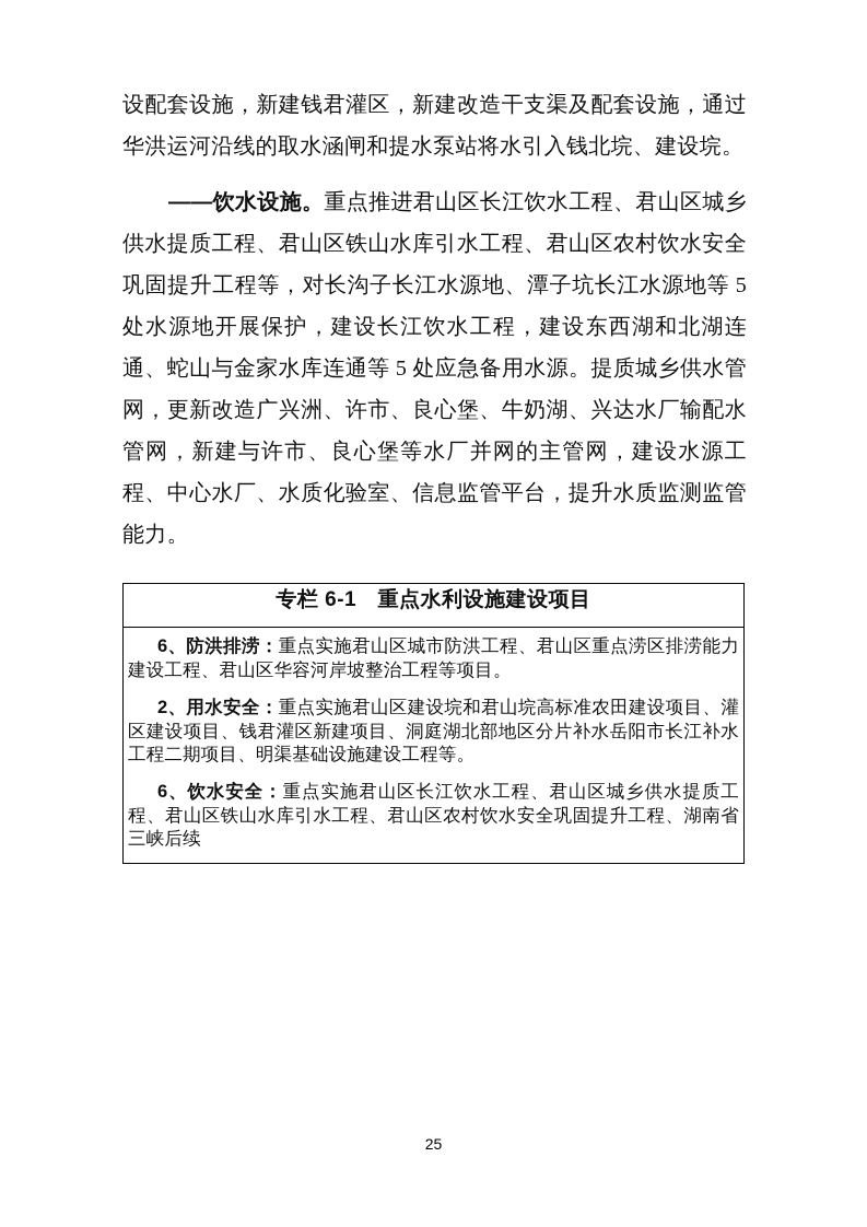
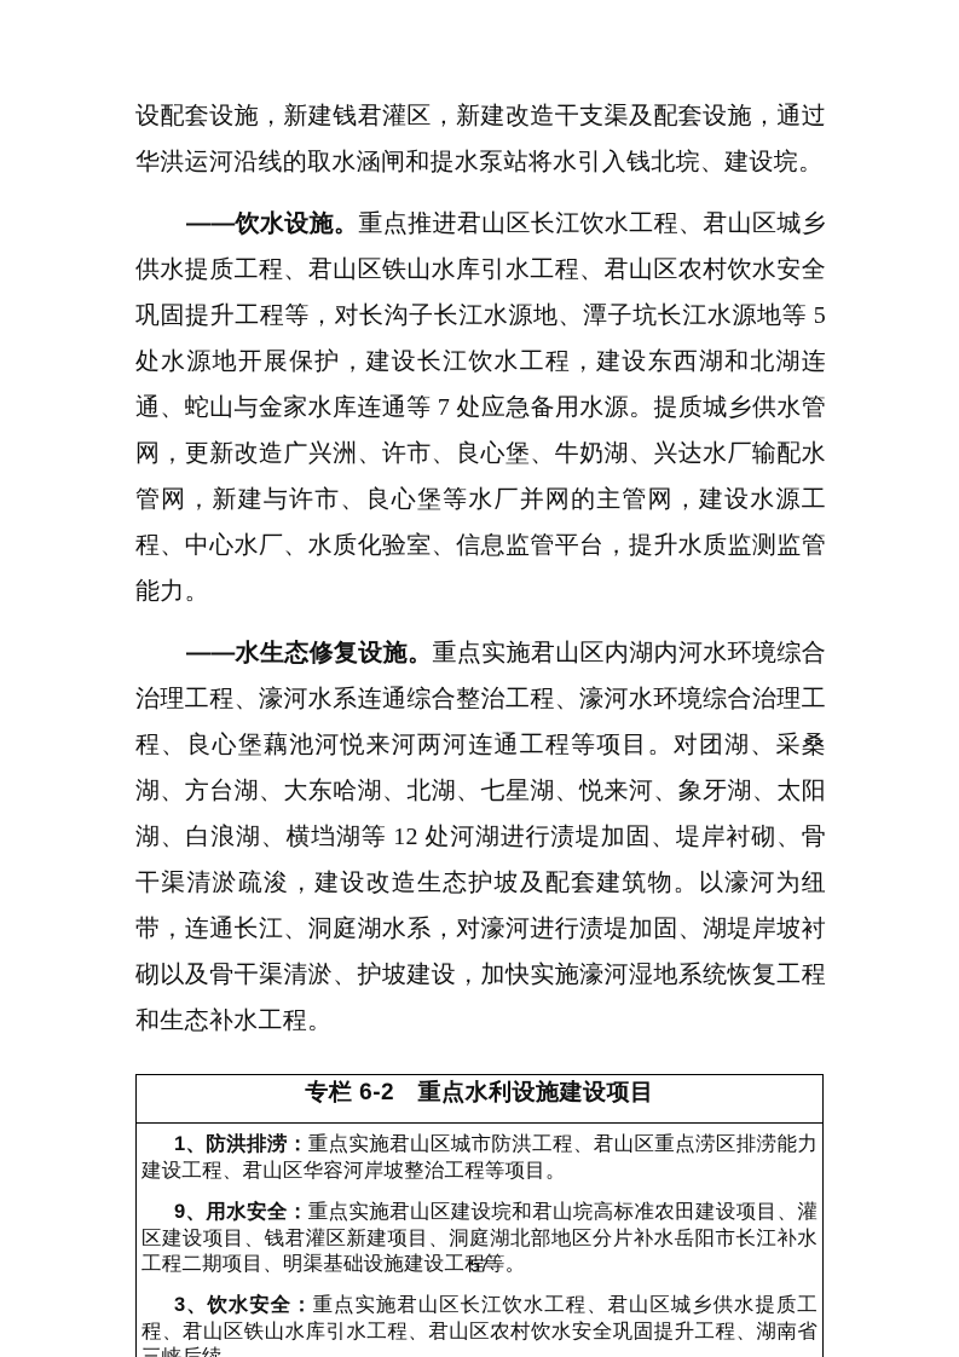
  设配套设施，新建钱君灌区，新建改造干支渠及配套设施，通过华洪运河沿线的取水涵闸和提水泵站将水引入钱北垸、建设垸。
- ——饮水设施。重点推进君山区长江饮水工程、君山区城乡供水提质工程、君山区铁山水库引水工程、君山区农村饮水安全巩固提升工程等，对长沟子长江水源地、潭子坑长江水源地等 5 处水源地开展保护，建设长江饮水工程，建设东西湖和北湖连通、蛇山与金家水库连通等 5 处应急备用水源。提质城乡供水管网，更新改造广兴洲、许市、良心堡、牛奶湖、兴达水厂输配水管网，新建与许市、良心堡等水厂并网的主管网，建设水源工程、中心水厂、水质化验室、信息监管平台，提升水质监测监管能力。
+ ——饮水设施。重点推进君山区长江饮水工程、君山区城乡供水提质工程、君山区铁山水库引水工程、君山区农村饮水安全巩固提升工程等，对长沟子长江水源地、潭子坑长江水源地等 5 处水源地开展保护，建设长江饮水工程，建设东西湖和北湖连通、蛇山与金家水库连通等 7 处应急备用水源。提质城乡供水管网，更新改造广兴洲、许市、良心堡、牛奶湖、兴达水厂输配水管网，新建与许市、良心堡等水厂并网的主管网，建设水源工程、中心水厂、水质化验室、信息监管平台，提升水质监测监管能力。
+ ——水生态修复设施。重点实施君山区内湖内河水环境综合治理工程、濠河水系连通综合整治工程、濠河水环境综合治理工程、良心堡藕池河悦来河两河连通工程等项目。对团湖、采桑湖、方台湖、大东哈湖、北湖、七星湖、悦来河、象牙湖、太阳湖、白浪湖、横垱湖等 12 处河湖进行渍堤加固、堤岸衬砌、骨干渠清淤疏浚，建设改造生态护坡及配套建筑物。以濠河为纽带，连通长江、洞庭湖水系，对濠河进行渍堤加固、湖堤岸坡衬砌以及骨干渠清淤、护坡建设，加快实施濠河湿地系统恢复工程和生态补水工程。
- 专栏 6-1 重点水利设施建设项目
+ 专栏 6-2 重点水利设施建设项目
- 6、防洪排涝：重点实施君山区城市防洪工程、君山区重点涝区排涝能力建设工程、君山区华容河岸坡整治工程等项目。
+ 1、防洪排涝：重点实施君山区城市防洪工程、君山区重点涝区排涝能力建设工程、君山区华容河岸坡整治工程等项目。
- 2、用水安全：重点实施君山区建设垸和君山垸高标准农田建设项目、灌区建设项目、钱君灌区新建项目、洞庭湖北部地区分片补水岳阳市长江补水工程二期项目、明渠基础设施建设工程等。
+ 9、用水安全：重点实施君山区建设垸和君山垸高标准农田建设项目、灌区建设项目、钱君灌区新建项目、洞庭湖北部地区分片补水岳阳市长江补水工程二期项目、明渠基础设施建设工程等。
- 6、饮水安全：重点实施君山区长江饮水工程、君山区城乡供水提质工程、君山区铁山水库引水工程、君山区农村饮水安全巩固提升工程、湖南省三峡后续
+ 3、饮水安全：重点实施君山区长江饮水工程、君山区城乡供水提质工程、君山区铁山水库引水工程、君山区农村饮水安全巩固提升工程、湖南省
- 25
+ 57
